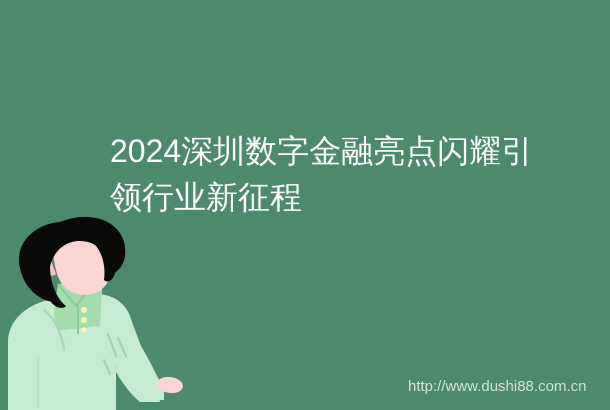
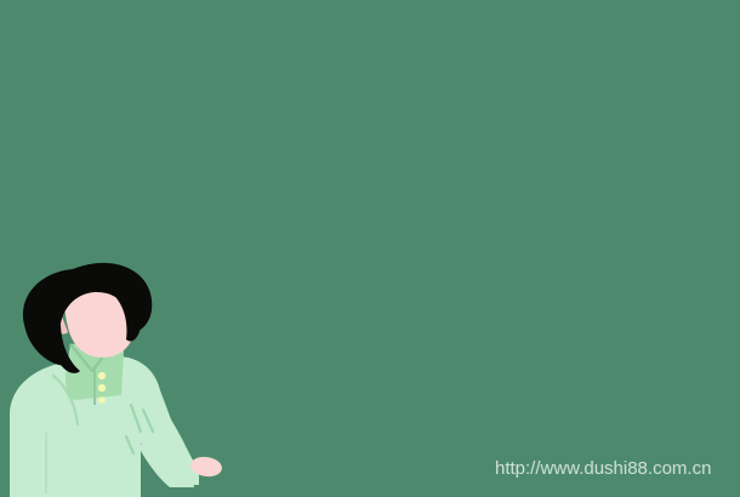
- 2024深圳数字金融亮点闪耀引
- 领行业新征程
  http://www.dushi88.com.cn
